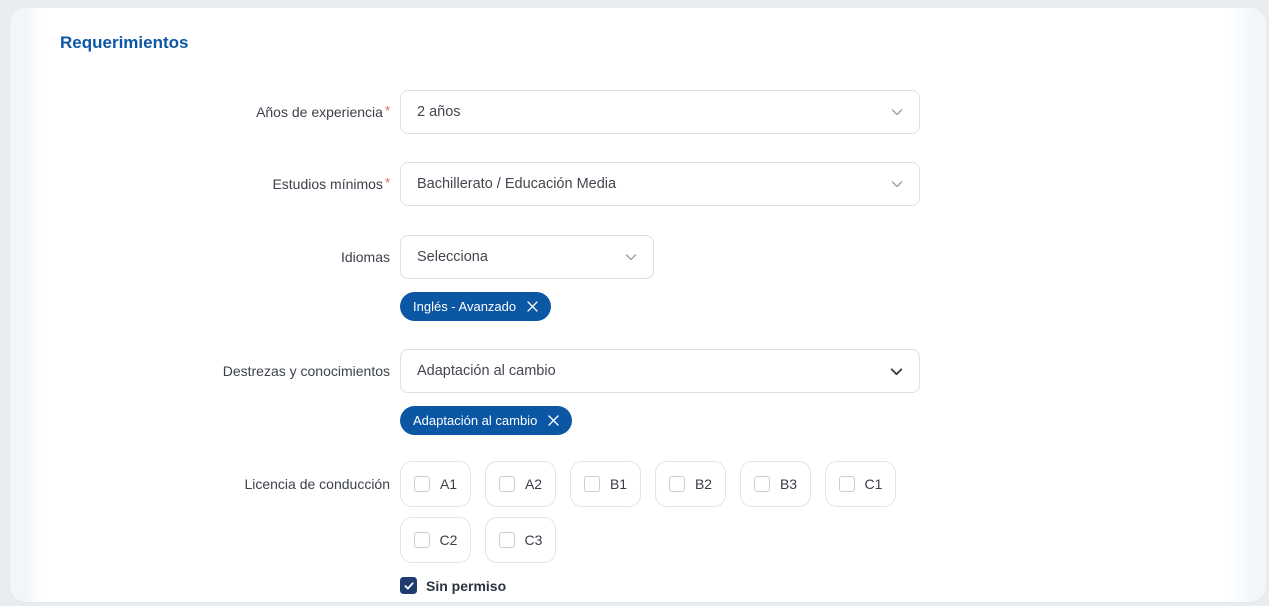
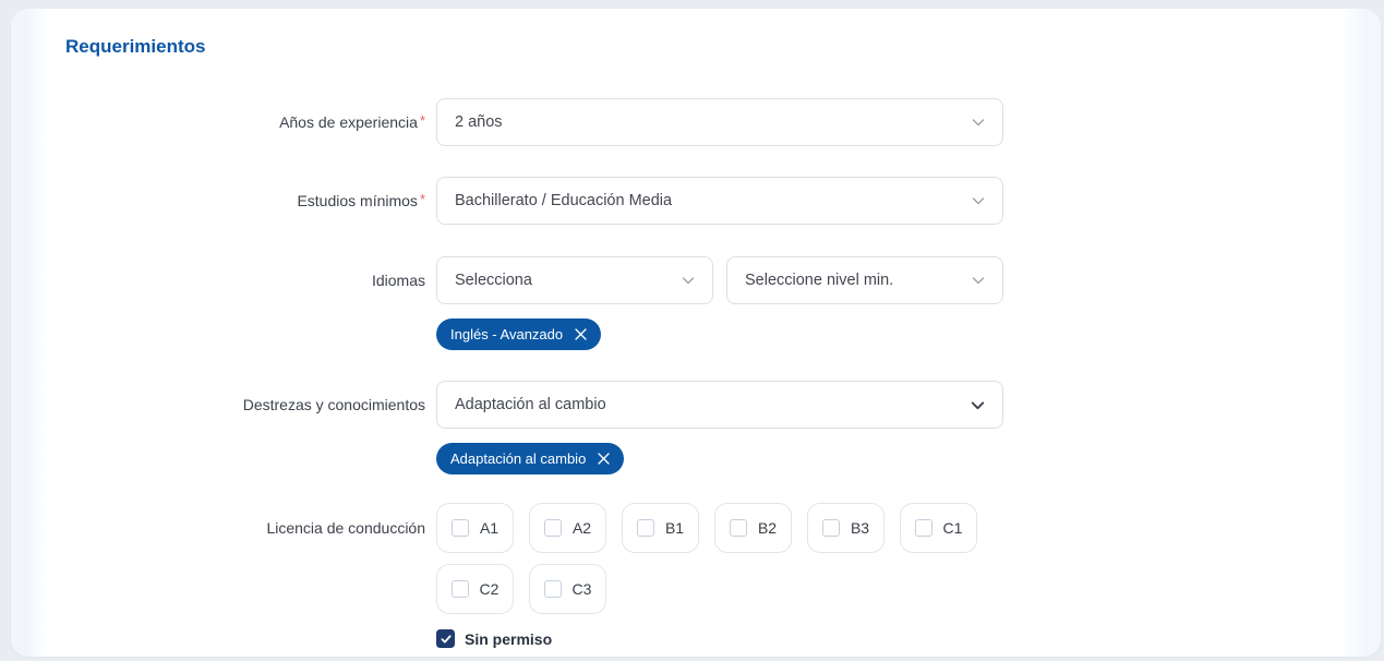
  Requerimientos
  Años de experiencia *
  2 años
  Estudios mínimos *
  Bachillerato / Educación Media
  Idiomas
  Selecciona
+ Seleccione nivel min.
  Inglés - Avanzado
  Destrezas y conocimientos
  Adaptación al cambio
  Adaptación al cambio
  Licencia de conducción
  A1
  A2
  B1
  B2
  B3
  C1
  C2
  C3
  Sin permiso
